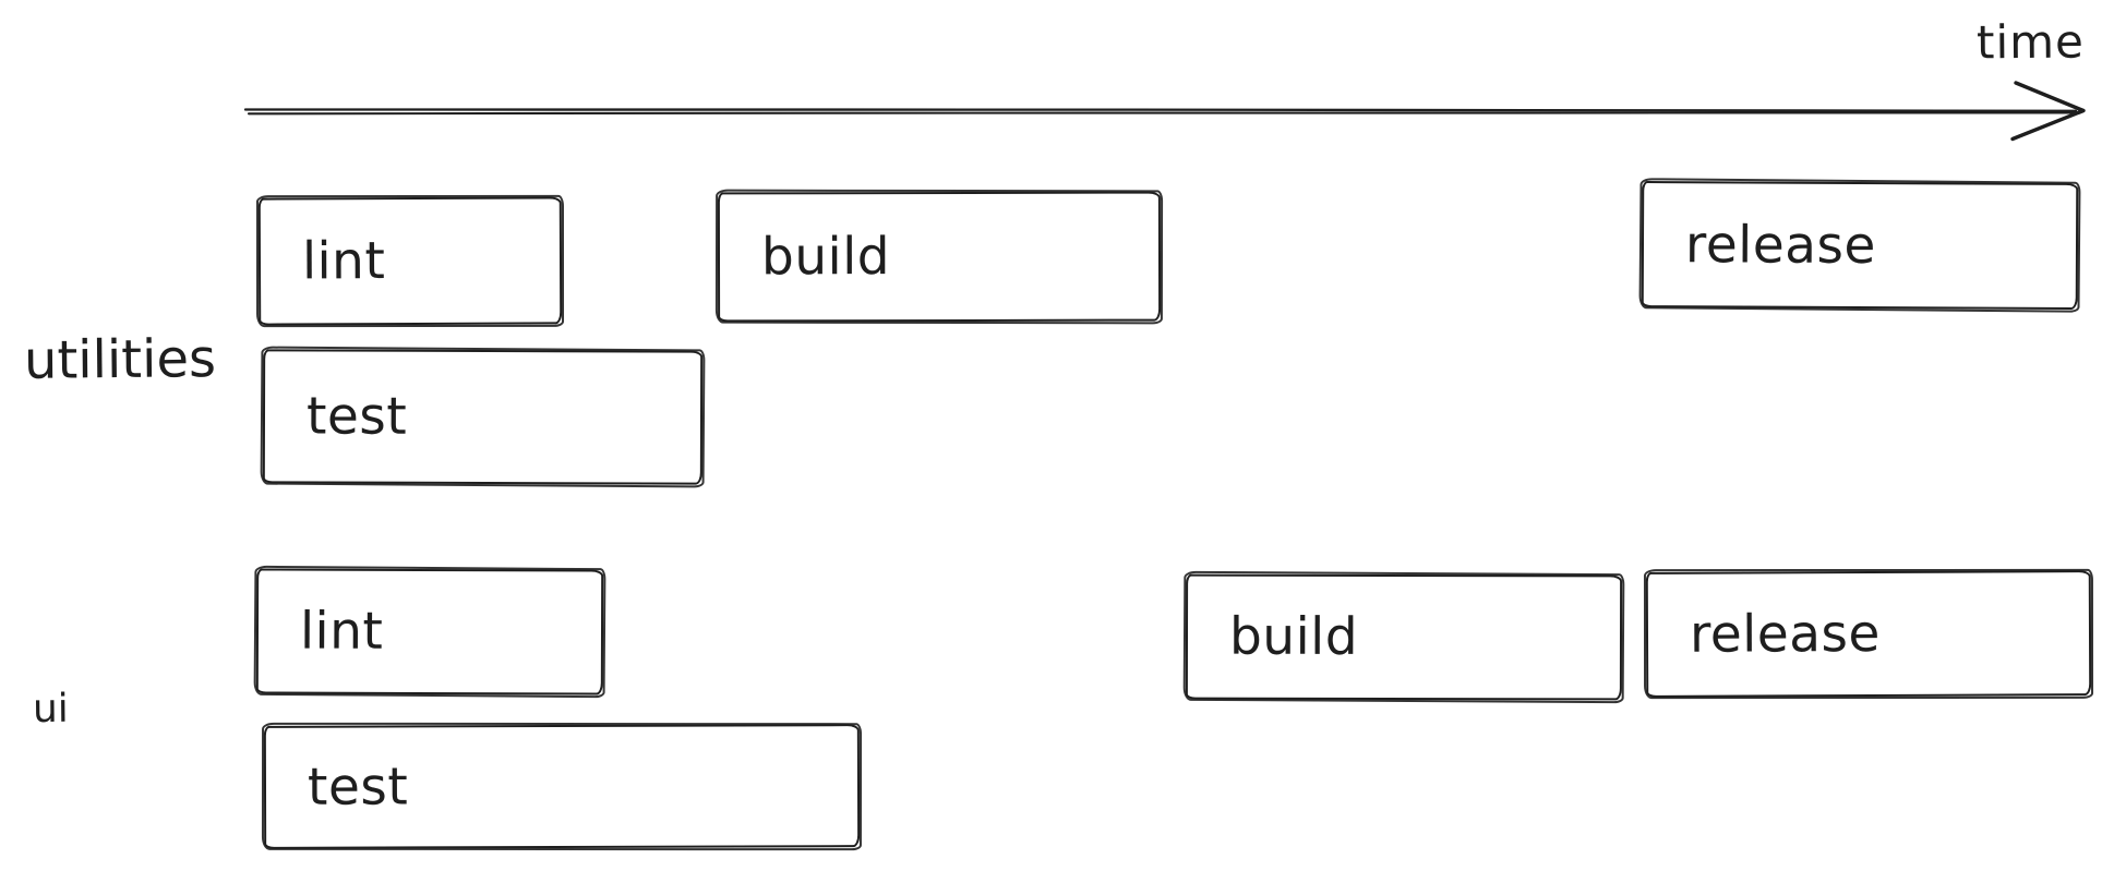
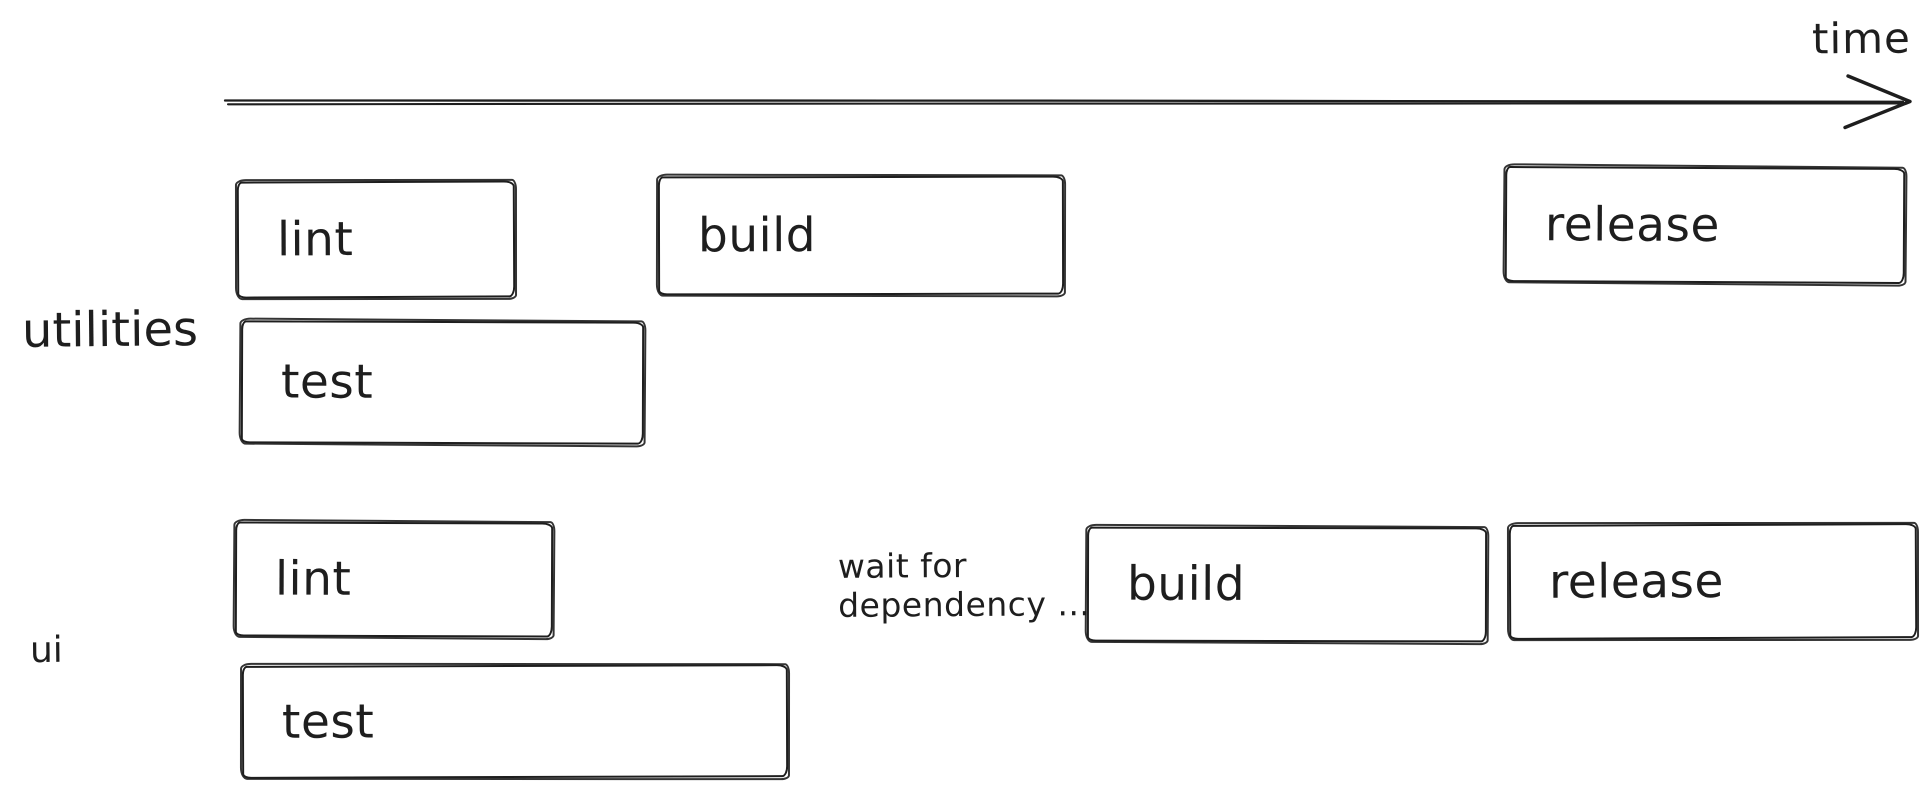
  time
  utilities
  lint
  test
  build
  release
  ui
  lint
  test
  build
  release
+ wait for
+ dependency ...
